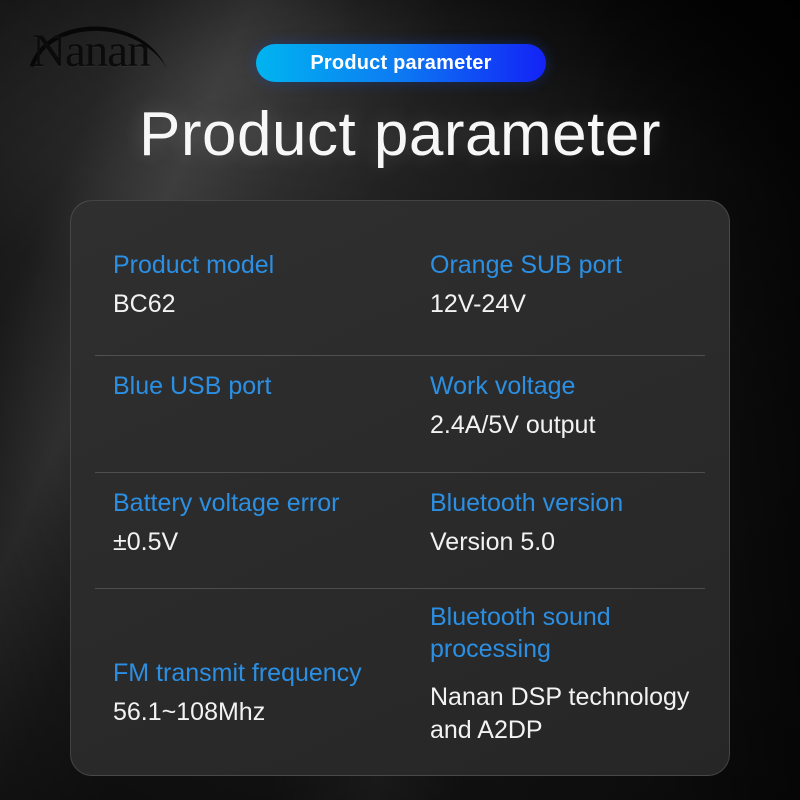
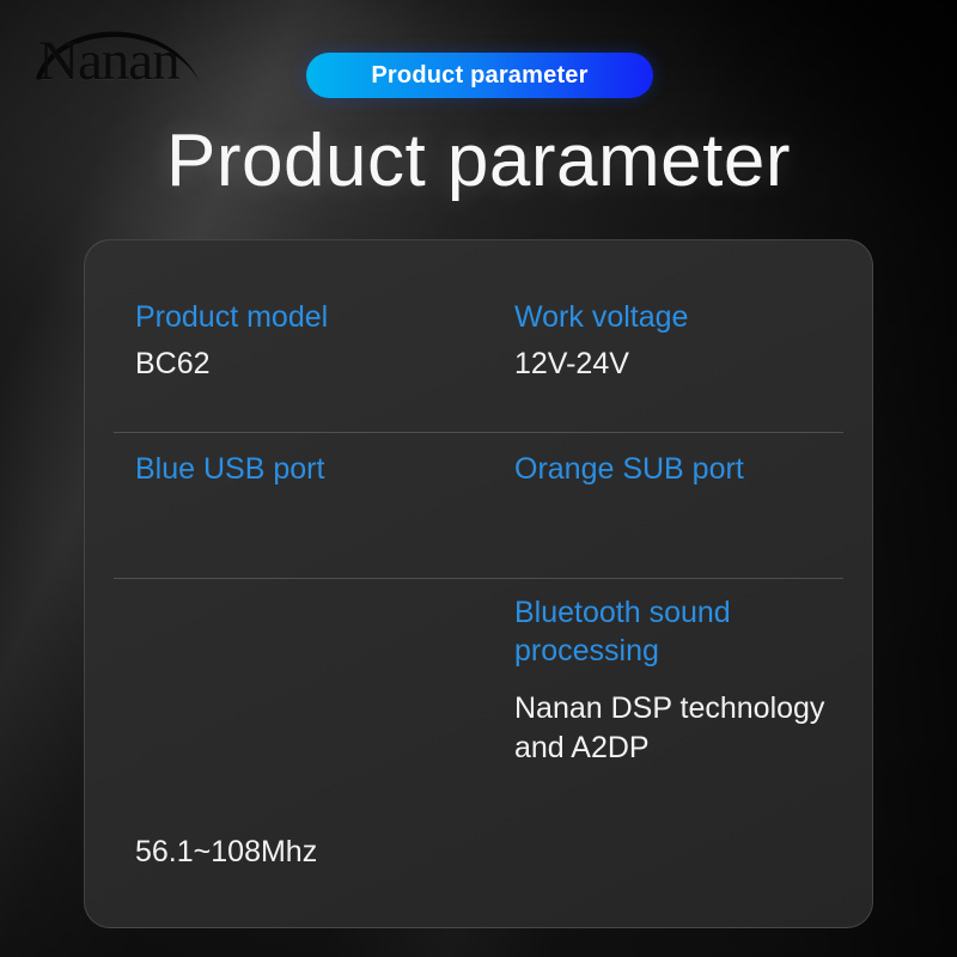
  Nanan
  Product parameter
  Product parameter
  Product model
  BC62
- Orange SUB port
+ Work voltage
  12V-24V
  Blue USB port
- Work voltage
+ Orange SUB port
- 2.4A/5V output
- Battery voltage error
- ±0.5V
- Bluetooth version
- Version 5.0
- FM transmit frequency
  56.1~108Mhz
  Bluetooth sound processing
  Nanan DSP technology and A2DP
